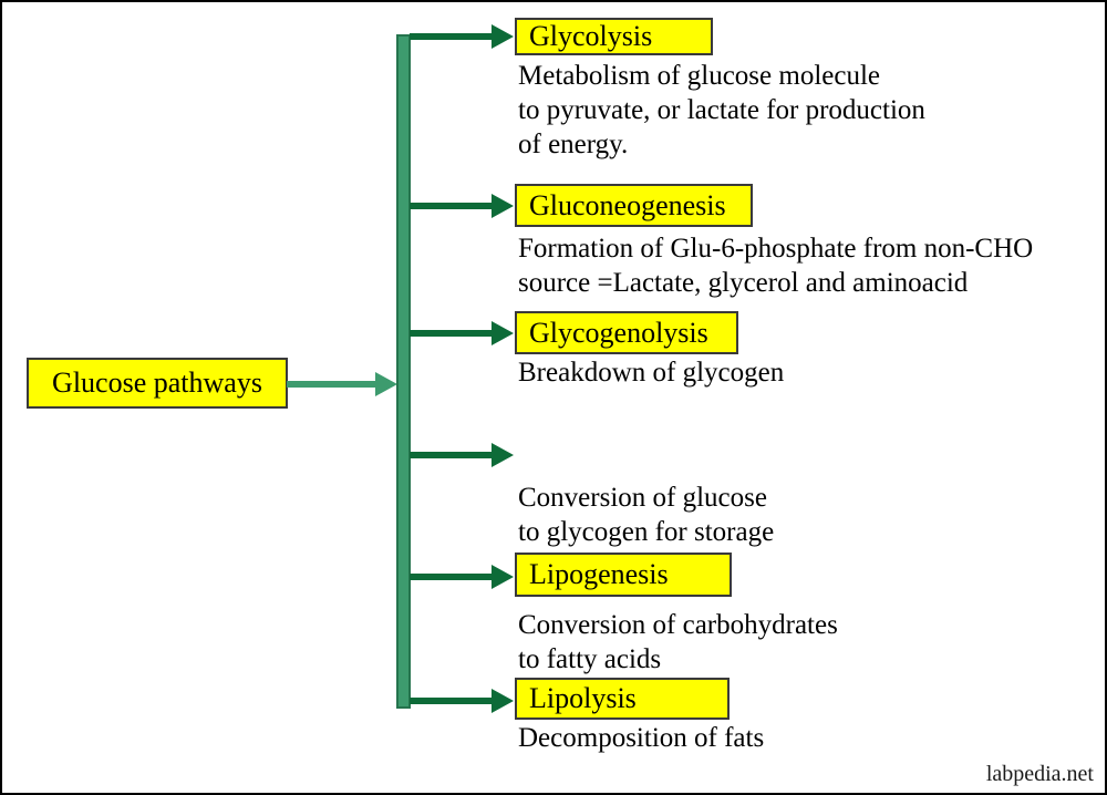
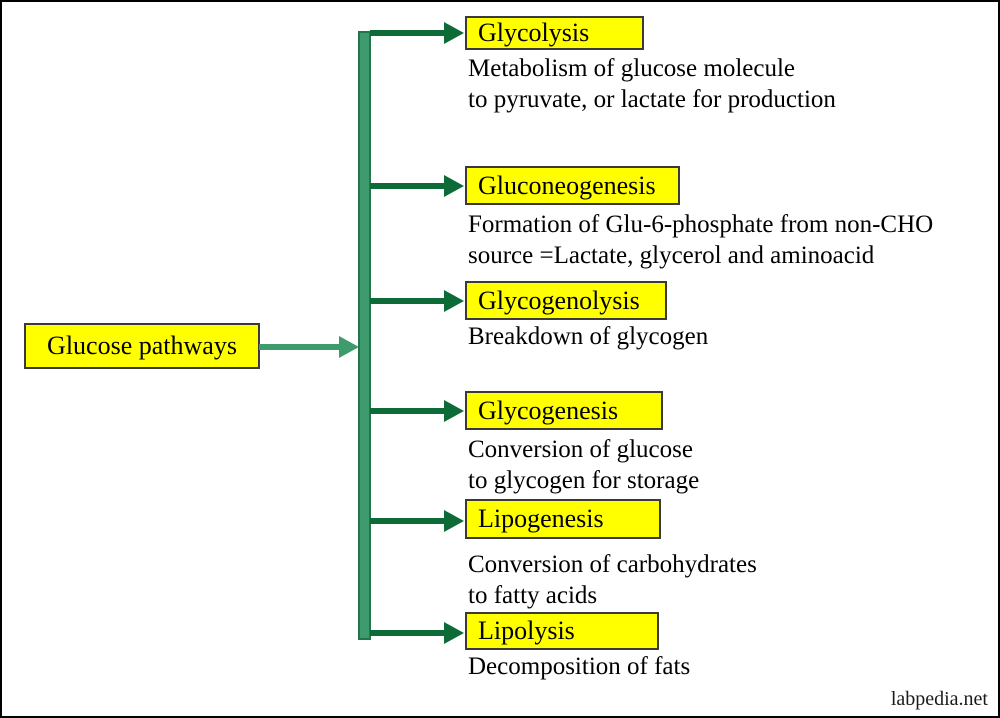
  Glucose pathways
  Glycolysis
  Metabolism of glucose molecule
  to pyruvate, or lactate for production
- of energy.
  Gluconeogenesis
  Formation of Glu-6-phosphate from non-CHO
  source =Lactate, glycerol and aminoacid
  Glycogenolysis
  Breakdown of glycogen
+ Glycogenesis
  Conversion of glucose
  to glycogen for storage
  Lipogenesis
  Conversion of carbohydrates
  to fatty acids
  Lipolysis
  Decomposition of fats
  labpedia.net
